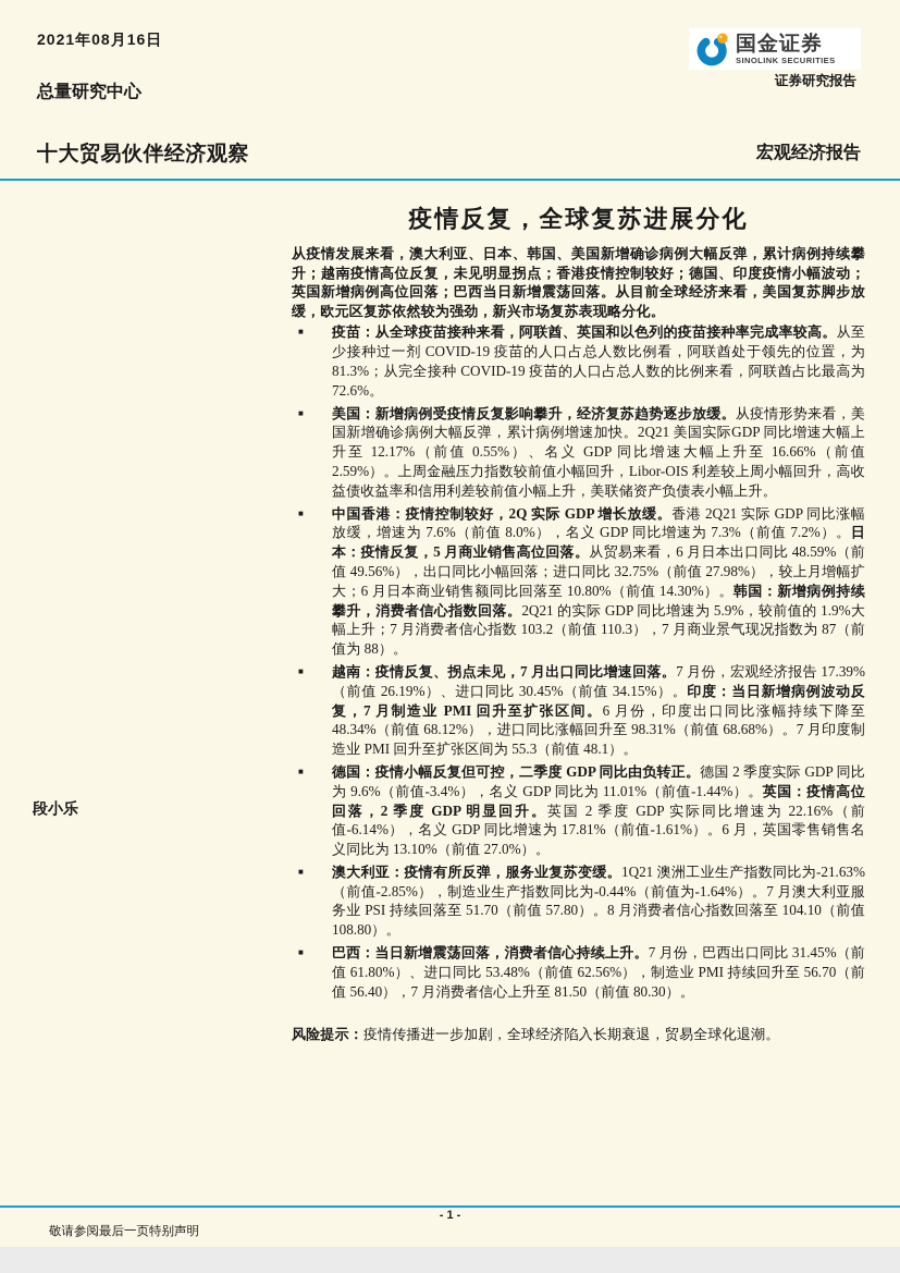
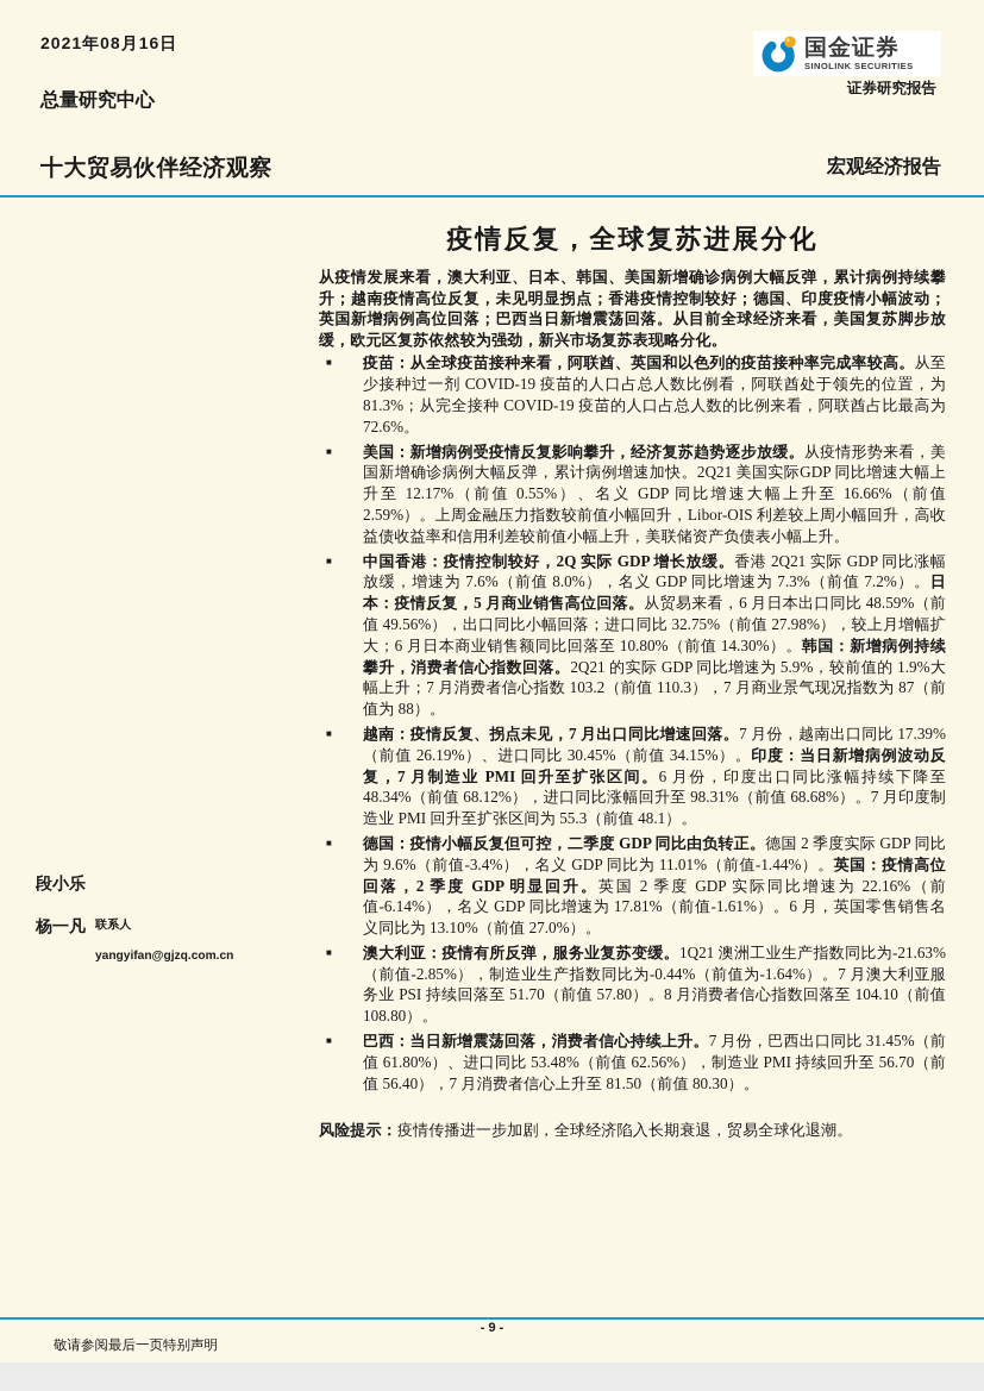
  2021年08月16日
  国金证券
  SINOLINK SECURITIES
  证券研究报告
  总量研究中心
  十大贸易伙伴经济观察
  宏观经济报告
  段小乐
+ 杨一凡
+ 联系人
+ yangyifan@gjzq.com.cn
  疫情反复，全球复苏进展分化
  从疫情发展来看，澳大利亚、日本、韩国、美国新增确诊病例大幅反弹，累计病例持续攀升；越南疫情高位反复，未见明显拐点；香港疫情控制较好；德国、印度疫情小幅波动；英国新增病例高位回落；巴西当日新增震荡回落。从目前全球经济来看，美国复苏脚步放缓，欧元区复苏依然较为强劲，新兴市场复苏表现略分化。
  ■
  疫苗：从全球疫苗接种来看，阿联酋、英国和以色列的疫苗接种率完成率较高。从至少接种过一剂 COVID-19 疫苗的人口占总人数比例看，阿联酋处于领先的位置，为 81.3%；从完全接种 COVID-19 疫苗的人口占总人数的比例来看，阿联酋占比最高为 72.6%。
  ■
  美国：新增病例受疫情反复影响攀升，经济复苏趋势逐步放缓。从疫情形势来看，美国新增确诊病例大幅反弹，累计病例增速加快。2Q21 美国实际GDP 同比增速大幅上升至 12.17%（前值 0.55%）、名义 GDP 同比增速大幅上升至 16.66%（前值 2.59%）。上周金融压力指数较前值小幅回升，Libor-OIS 利差较上周小幅回升，高收益债收益率和信用利差较前值小幅上升，美联储资产负债表小幅上升。
  ■
  中国香港：疫情控制较好，2Q 实际 GDP 增长放缓。香港 2Q21 实际 GDP 同比涨幅放缓，增速为 7.6%（前值 8.0%），名义 GDP 同比增速为 7.3%（前值 7.2%）。日本：疫情反复，5 月商业销售高位回落。从贸易来看，6 月日本出口同比 48.59%（前值 49.56%），出口同比小幅回落；进口同比 32.75%（前值 27.98%），较上月增幅扩大；6 月日本商业销售额同比回落至 10.80%（前值 14.30%）。韩国：新增病例持续攀升，消费者信心指数回落。2Q21 的实际 GDP 同比增速为 5.9%，较前值的 1.9%大幅上升；7 月消费者信心指数 103.2（前值 110.3），7 月商业景气现况指数为 87（前值为 88）。
  ■
- 越南：疫情反复、拐点未见，7 月出口同比增速回落。7 月份，宏观经济报告 17.39%（前值 26.19%）、进口同比 30.45%（前值 34.15%）。印度：当日新增病例波动反复，7 月制造业 PMI 回升至扩张区间。6 月份，印度出口同比涨幅持续下降至 48.34%（前值 68.12%），进口同比涨幅回升至 98.31%（前值 68.68%）。7 月印度制造业 PMI 回升至扩张区间为 55.3（前值 48.1）。
+ 越南：疫情反复、拐点未见，7 月出口同比增速回落。7 月份，越南出口同比 17.39%（前值 26.19%）、进口同比 30.45%（前值 34.15%）。印度：当日新增病例波动反复，7 月制造业 PMI 回升至扩张区间。6 月份，印度出口同比涨幅持续下降至 48.34%（前值 68.12%），进口同比涨幅回升至 98.31%（前值 68.68%）。7 月印度制造业 PMI 回升至扩张区间为 55.3（前值 48.1）。
  ■
  德国：疫情小幅反复但可控，二季度 GDP 同比由负转正。德国 2 季度实际 GDP 同比为 9.6%（前值-3.4%），名义 GDP 同比为 11.01%（前值-1.44%）。英国：疫情高位回落，2 季度 GDP 明显回升。英国 2 季度 GDP 实际同比增速为 22.16%（前值-6.14%），名义 GDP 同比增速为 17.81%（前值-1.61%）。6 月，英国零售销售名义同比为 13.10%（前值 27.0%）。
  ■
  澳大利亚：疫情有所反弹，服务业复苏变缓。1Q21 澳洲工业生产指数同比为-21.63%（前值-2.85%），制造业生产指数同比为-0.44%（前值为-1.64%）。7 月澳大利亚服务业 PSI 持续回落至 51.70（前值 57.80）。8 月消费者信心指数回落至 104.10（前值 108.80）。
  ■
  巴西：当日新增震荡回落，消费者信心持续上升。7 月份，巴西出口同比 31.45%（前值 61.80%）、进口同比 53.48%（前值 62.56%），制造业 PMI 持续回升至 56.70（前值 56.40），7 月消费者信心上升至 81.50（前值 80.30）。
  风险提示：疫情传播进一步加剧，全球经济陷入长期衰退，贸易全球化退潮。
- - 1 -
+ - 9 -
  敬请参阅最后一页特别声明
